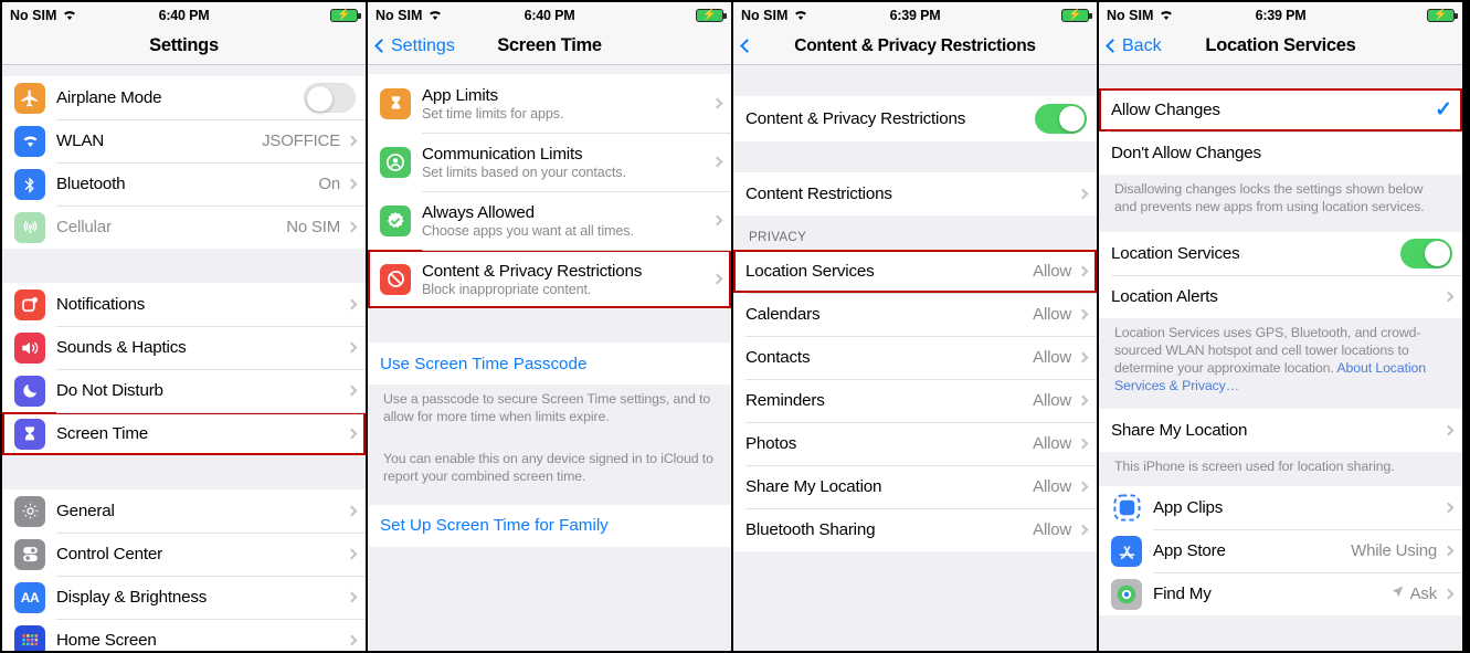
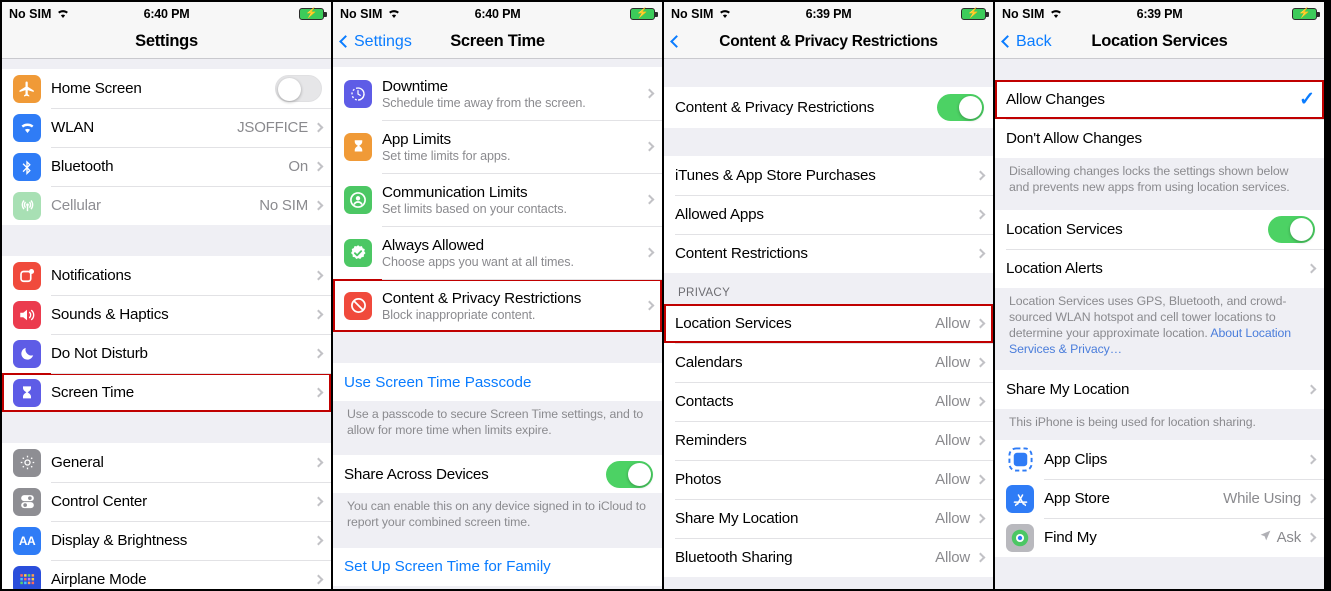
  No SIM
  6:40 PM
  ⚡
  Settings
- Airplane Mode
+ Home Screen
  WLAN
  JSOFFICE
  Bluetooth
  On
  Cellular
  No SIM
  Notifications
  Sounds & Haptics
  Do Not Disturb
  Screen Time
  General
  Control Center
  AA
  Display & Brightness
- Home Screen
+ Airplane Mode
  No SIM
  6:40 PM
  ⚡
  Settings
  Screen Time
+ Downtime
+ Schedule time away from the screen.
  App Limits
  Set time limits for apps.
  Communication Limits
  Set limits based on your contacts.
  Always Allowed
  Choose apps you want at all times.
  Content & Privacy Restrictions
  Block inappropriate content.
  Use Screen Time Passcode
  Use a passcode to secure Screen Time settings, and to allow for more time when limits expire.
+ Share Across Devices
  You can enable this on any device signed in to iCloud to report your combined screen time.
  Set Up Screen Time for Family
  No SIM
  6:39 PM
  ⚡
  Content & Privacy Restrictions
  Content & Privacy Restrictions
+ iTunes & App Store Purchases
+ Allowed Apps
  Content Restrictions
  PRIVACY
  Location Services
  Allow
  Calendars
  Allow
  Contacts
  Allow
  Reminders
  Allow
  Photos
  Allow
  Share My Location
  Allow
  Bluetooth Sharing
  Allow
  No SIM
  6:39 PM
  ⚡
  Back
  Location Services
  Allow Changes
  ✓
  Don't Allow Changes
  Disallowing changes locks the settings shown below and prevents new apps from using location services.
  Location Services
  Location Alerts
  Location Services uses GPS, Bluetooth, and crowd-sourced WLAN hotspot and cell tower locations to determine your approximate location. About Location Services & Privacy…
  Share My Location
- This iPhone is screen used for location sharing.
+ This iPhone is being used for location sharing.
  App Clips
  App Store
  While Using
  Find My
  Ask
